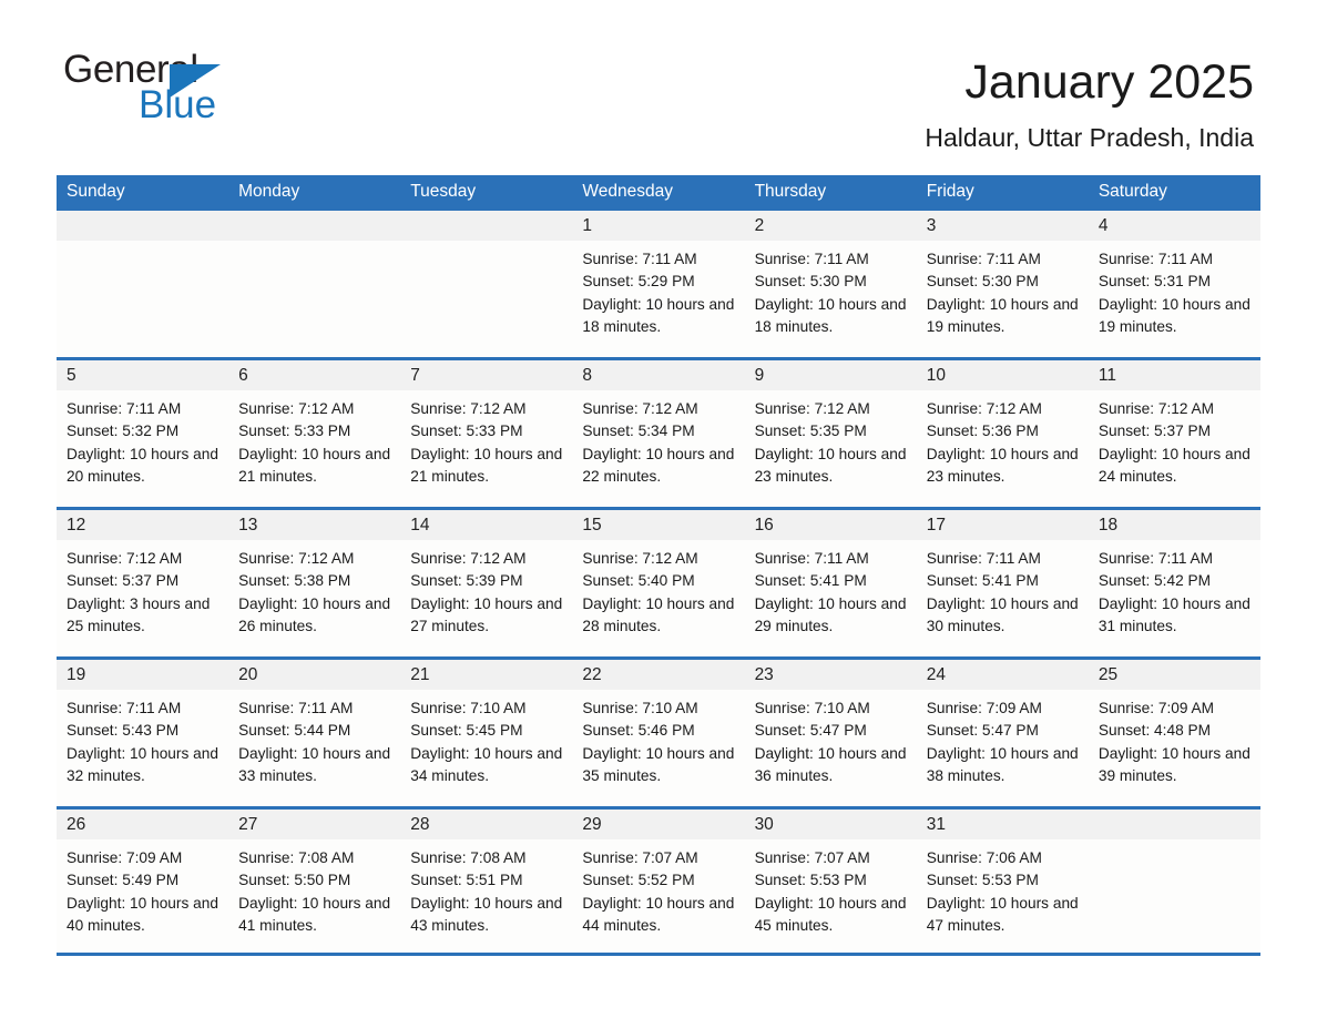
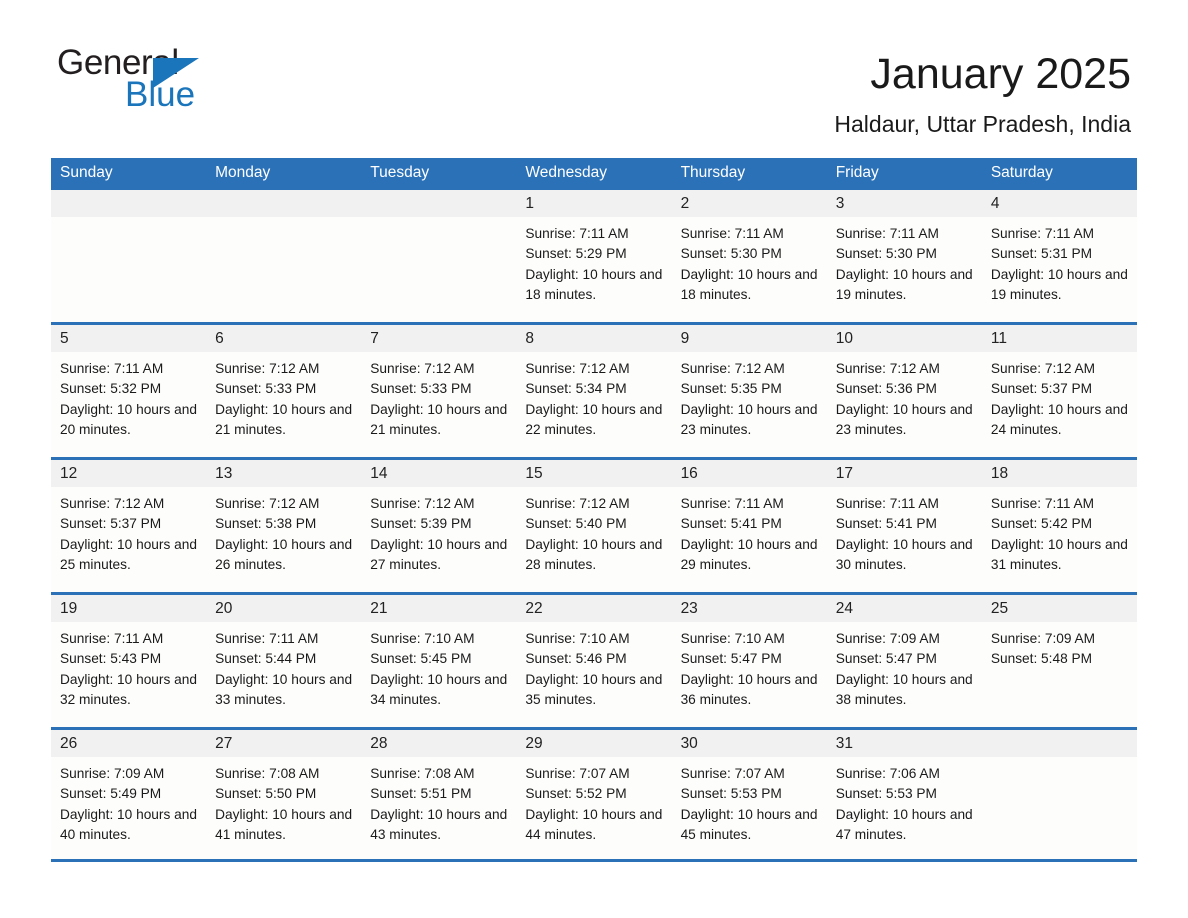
  General
  Blue
  January 2025
  Haldaur, Uttar Pradesh, India
  Sunday
  Monday
  Tuesday
  Wednesday
  Thursday
  Friday
  Saturday
  1
  Sunrise: 7:11 AM
  Sunset: 5:29 PM
  Daylight: 10 hours and 18 minutes.
  2
  Sunrise: 7:11 AM
  Sunset: 5:30 PM
  Daylight: 10 hours and 18 minutes.
  3
  Sunrise: 7:11 AM
  Sunset: 5:30 PM
  Daylight: 10 hours and 19 minutes.
  4
  Sunrise: 7:11 AM
  Sunset: 5:31 PM
  Daylight: 10 hours and 19 minutes.
  5
  Sunrise: 7:11 AM
  Sunset: 5:32 PM
  Daylight: 10 hours and 20 minutes.
  6
  Sunrise: 7:12 AM
  Sunset: 5:33 PM
  Daylight: 10 hours and 21 minutes.
  7
  Sunrise: 7:12 AM
  Sunset: 5:33 PM
  Daylight: 10 hours and 21 minutes.
  8
  Sunrise: 7:12 AM
  Sunset: 5:34 PM
  Daylight: 10 hours and 22 minutes.
  9
  Sunrise: 7:12 AM
  Sunset: 5:35 PM
  Daylight: 10 hours and 23 minutes.
  10
  Sunrise: 7:12 AM
  Sunset: 5:36 PM
  Daylight: 10 hours and 23 minutes.
  11
  Sunrise: 7:12 AM
  Sunset: 5:37 PM
  Daylight: 10 hours and 24 minutes.
  12
  Sunrise: 7:12 AM
  Sunset: 5:37 PM
- Daylight: 3 hours and 25 minutes.
+ Daylight: 10 hours and 25 minutes.
  13
  Sunrise: 7:12 AM
  Sunset: 5:38 PM
  Daylight: 10 hours and 26 minutes.
  14
  Sunrise: 7:12 AM
  Sunset: 5:39 PM
  Daylight: 10 hours and 27 minutes.
  15
  Sunrise: 7:12 AM
  Sunset: 5:40 PM
  Daylight: 10 hours and 28 minutes.
  16
  Sunrise: 7:11 AM
  Sunset: 5:41 PM
  Daylight: 10 hours and 29 minutes.
  17
  Sunrise: 7:11 AM
  Sunset: 5:41 PM
  Daylight: 10 hours and 30 minutes.
  18
  Sunrise: 7:11 AM
  Sunset: 5:42 PM
  Daylight: 10 hours and 31 minutes.
  19
  Sunrise: 7:11 AM
  Sunset: 5:43 PM
  Daylight: 10 hours and 32 minutes.
  20
  Sunrise: 7:11 AM
  Sunset: 5:44 PM
  Daylight: 10 hours and 33 minutes.
  21
  Sunrise: 7:10 AM
  Sunset: 5:45 PM
  Daylight: 10 hours and 34 minutes.
  22
  Sunrise: 7:10 AM
  Sunset: 5:46 PM
  Daylight: 10 hours and 35 minutes.
  23
  Sunrise: 7:10 AM
  Sunset: 5:47 PM
  Daylight: 10 hours and 36 minutes.
  24
  Sunrise: 7:09 AM
  Sunset: 5:47 PM
  Daylight: 10 hours and 38 minutes.
  25
  Sunrise: 7:09 AM
- Sunset: 4:48 PM
+ Sunset: 5:48 PM
- Daylight: 10 hours and 39 minutes.
  26
  Sunrise: 7:09 AM
  Sunset: 5:49 PM
  Daylight: 10 hours and 40 minutes.
  27
  Sunrise: 7:08 AM
  Sunset: 5:50 PM
  Daylight: 10 hours and 41 minutes.
  28
  Sunrise: 7:08 AM
  Sunset: 5:51 PM
  Daylight: 10 hours and 43 minutes.
  29
  Sunrise: 7:07 AM
  Sunset: 5:52 PM
  Daylight: 10 hours and 44 minutes.
  30
  Sunrise: 7:07 AM
  Sunset: 5:53 PM
  Daylight: 10 hours and 45 minutes.
  31
  Sunrise: 7:06 AM
  Sunset: 5:53 PM
  Daylight: 10 hours and 47 minutes.
